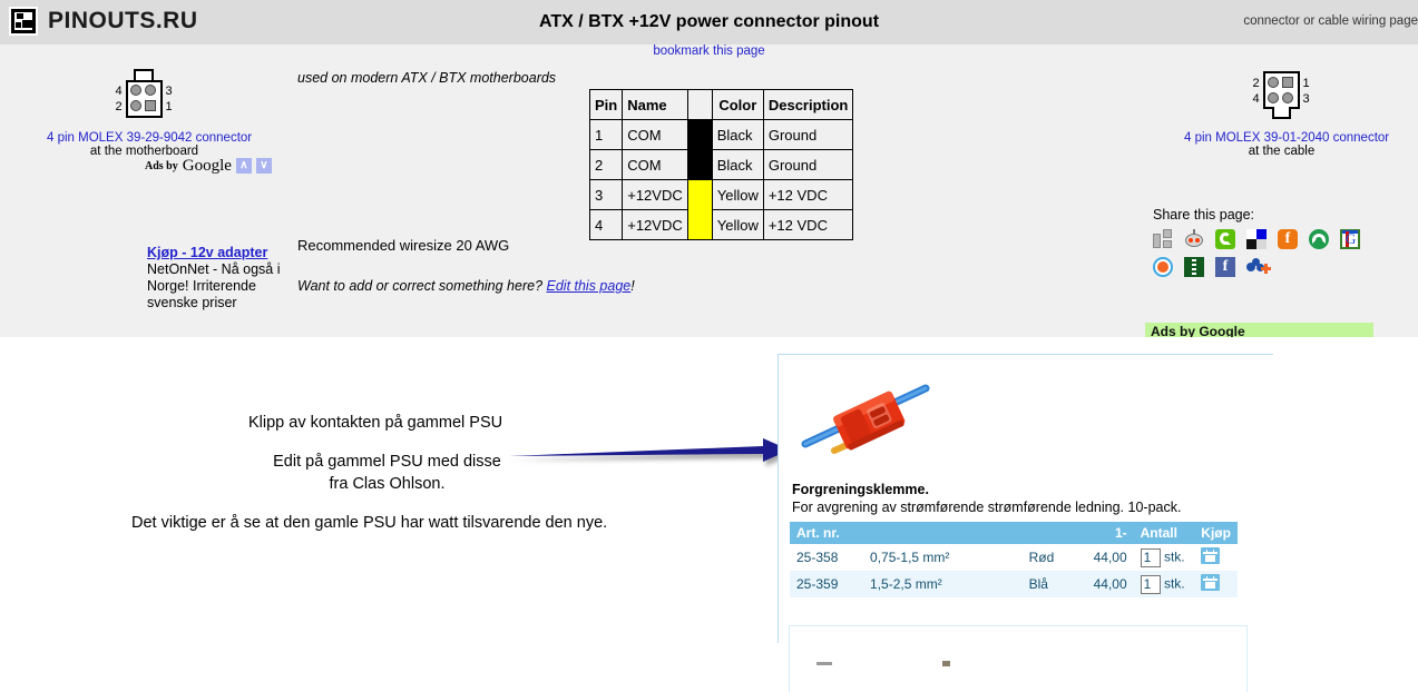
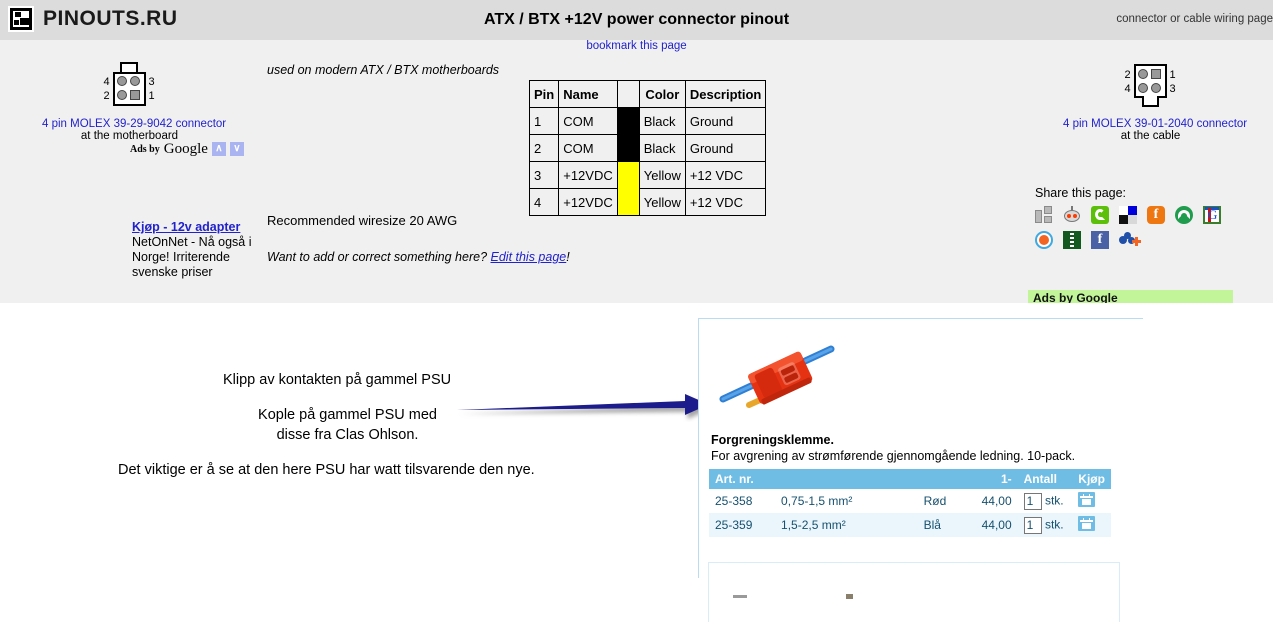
  PINOUTS.RU
  ATX / BTX +12V power connector pinout
  connector or cable wiring page
  bookmark this page
  4
  3
  2
  1
  4 pin MOLEX 39-29-9042 connector
  at the motherboard
  Ads by
  Google
  ∧
  ∨
  Kjøp - 12v adapter
  NetOnNet - Nå også i Norge! Irriterende svenske priser
  used on modern ATX / BTX motherboards
  Recommended wiresize 20 AWG
  Want to add or correct something here? Edit this page!
  Pin	Name		Color	Description
  1	COM		Black	Ground
  2	COM		Black	Ground
  3	+12VDC		Yellow	+12 VDC
  4	+12VDC		Yellow	+12 VDC
  2
  1
  4
  3
  4 pin MOLEX 39-01-2040 connector
  at the cable
  Share this page:
  f
  G
  f
  Ads by Google
  Klipp av kontakten på gammel PSU
- Edit på gammel PSU med disse fra Clas Ohlson.
+ Kople på gammel PSU med disse fra Clas Ohlson.
- Det viktige er å se at den gamle PSU har watt tilsvarende den nye.
+ Det viktige er å se at den here PSU har watt tilsvarende den nye.
  Forgreningsklemme.
- For avgrening av strømførende strømførende ledning. 10-pack.
+ For avgrening av strømførende gjennomgående ledning. 10-pack.
  Art. nr.			1-	Antall	Kjøp
  25-358	0,75-1,5 mm²	Rød	44,00	1 stk.
  25-359	1,5-2,5 mm²	Blå	44,00	1 stk.
